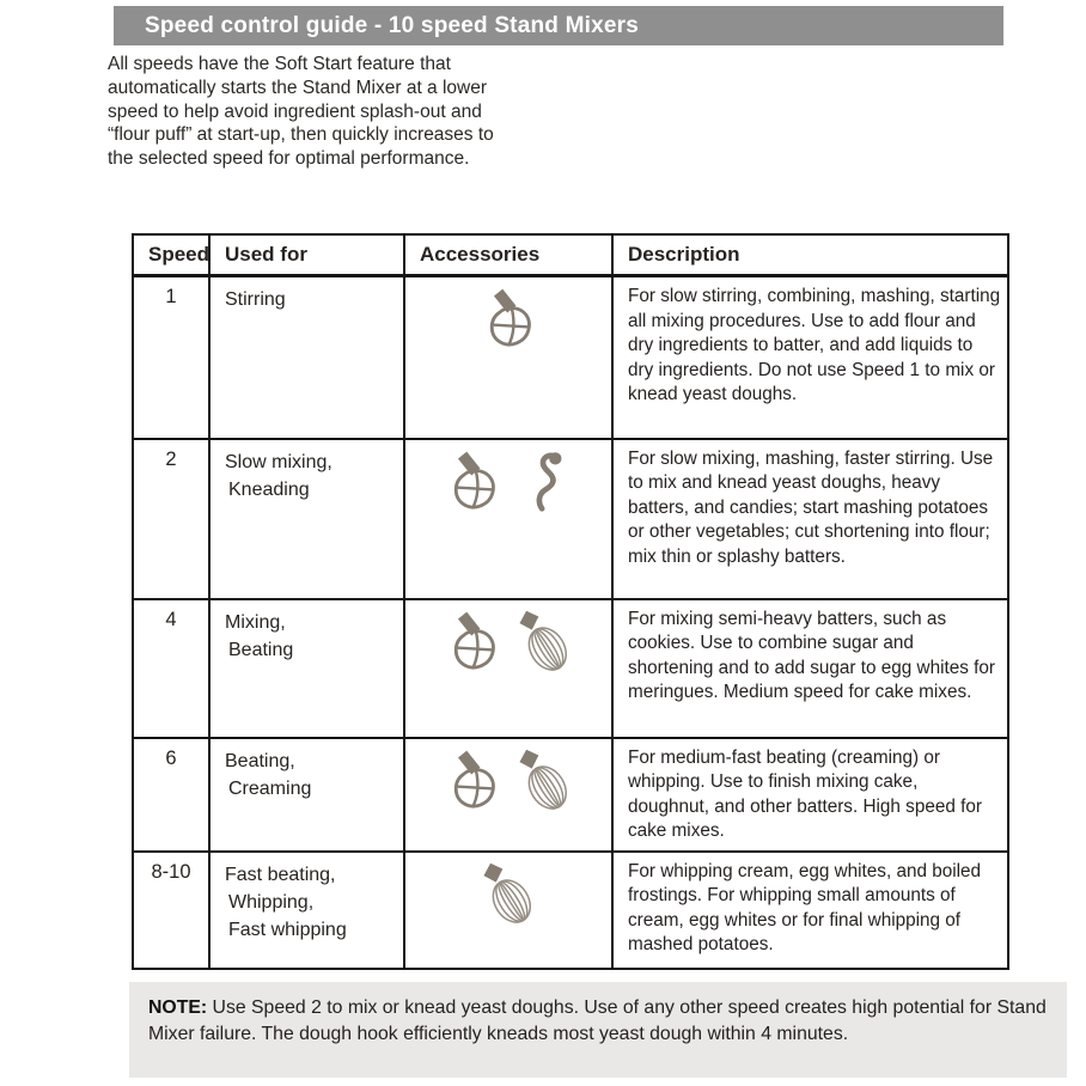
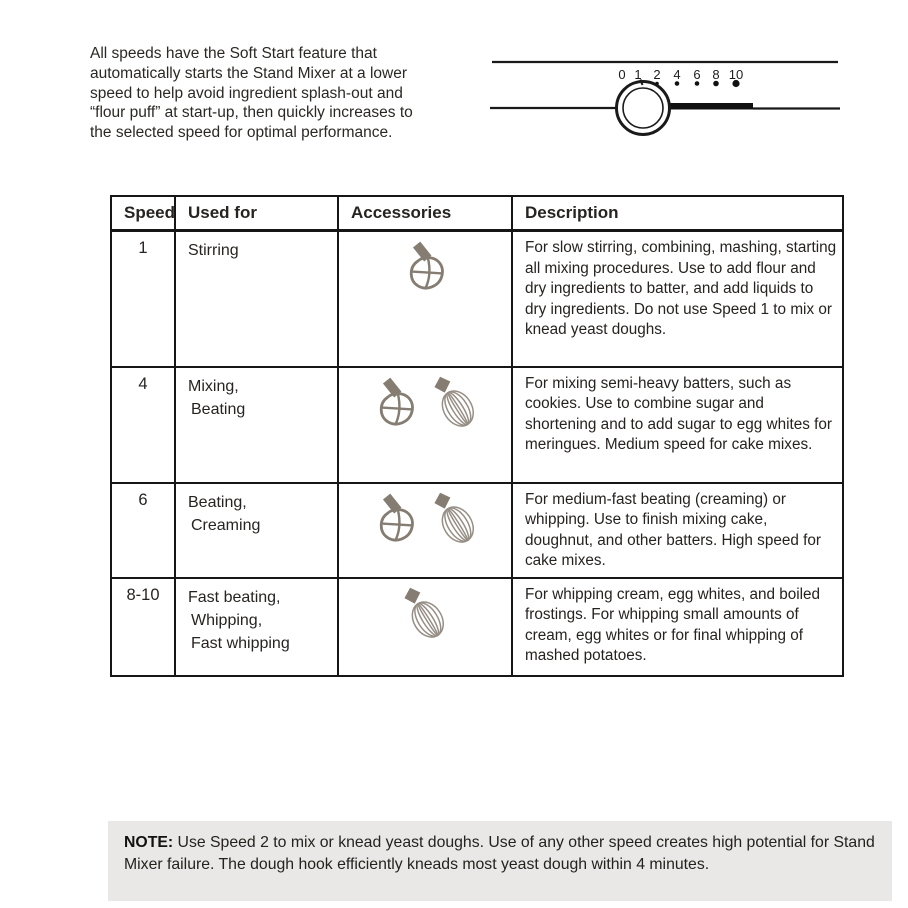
- Speed control guide - 10 speed Stand Mixers
  All speeds have the Soft Start feature that automatically starts the Stand Mixer at a lower speed to help avoid ingredient splash-out and “flour puff” at start-up, then quickly increases to the selected speed for optimal performance.
+ 0
+ 1
+ 2
+ 4
+ 6
+ 8
+ 10
  Speed	Used for	Accessories	Description
  1	Stirring		For slow stirring, combining, mashing, starting all mixing procedures. Use to add flour and dry ingredients to batter, and add liquids to dry ingredients. Do not use Speed 1 to mix or knead yeast doughs.
- 2	Slow mixing,Kneading		For slow mixing, mashing, faster stirring. Use to mix and knead yeast doughs, heavy batters, and candies; start mashing potatoes or other vegetables; cut shortening into flour; mix thin or splashy batters.
  4	Mixing,Beating		For mixing semi-heavy batters, such as cookies. Use to combine sugar and shortening and to add sugar to egg whites for meringues. Medium speed for cake mixes.
  6	Beating,Creaming		For medium-fast beating (creaming) or whipping. Use to finish mixing cake, doughnut, and other batters. High speed for cake mixes.
  8-10	Fast beating,Whipping,Fast whipping		For whipping cream, egg whites, and boiled frostings. For whipping small amounts of cream, egg whites or for final whipping of mashed potatoes.
  NOTE: Use Speed 2 to mix or knead yeast doughs. Use of any other speed creates high potential for Stand Mixer failure. The dough hook efficiently kneads most yeast dough within 4 minutes.
